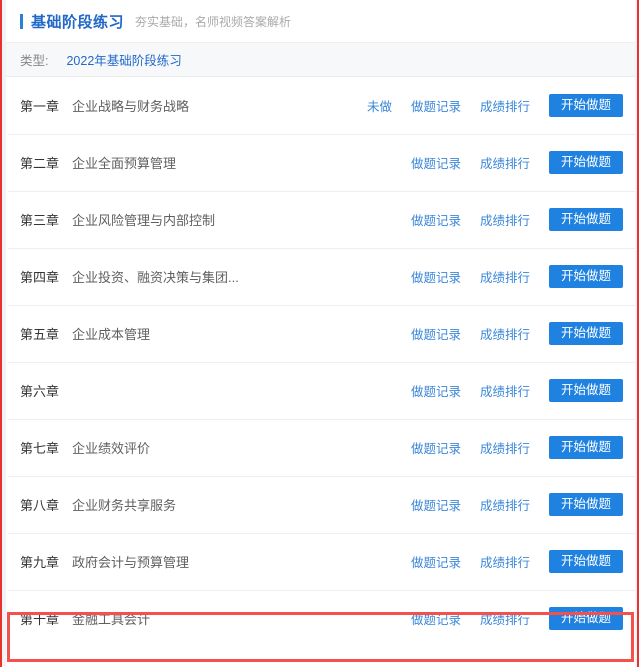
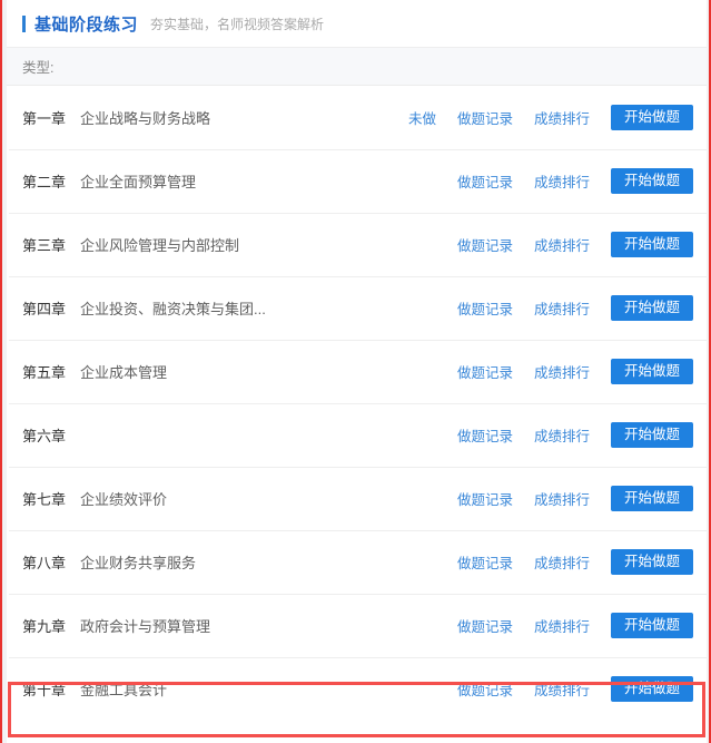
  基础阶段练习
  夯实基础，名师视频答案解析
  类型:
- 2022年基础阶段练习
  第一章
  企业战略与财务战略
  未做
  做题记录
  成绩排行
  开始做题
  第二章
  企业全面预算管理
  做题记录
  成绩排行
  开始做题
  第三章
  企业风险管理与内部控制
  做题记录
  成绩排行
  开始做题
  第四章
  企业投资、融资决策与集团...
  做题记录
  成绩排行
  开始做题
  第五章
  企业成本管理
  做题记录
  成绩排行
  开始做题
  第六章
  做题记录
  成绩排行
  开始做题
  第七章
  企业绩效评价
  做题记录
  成绩排行
  开始做题
  第八章
  企业财务共享服务
  做题记录
  成绩排行
  开始做题
  第九章
  政府会计与预算管理
  做题记录
  成绩排行
  开始做题
  第十章
  金融工具会计
  做题记录
  成绩排行
  开始做题
